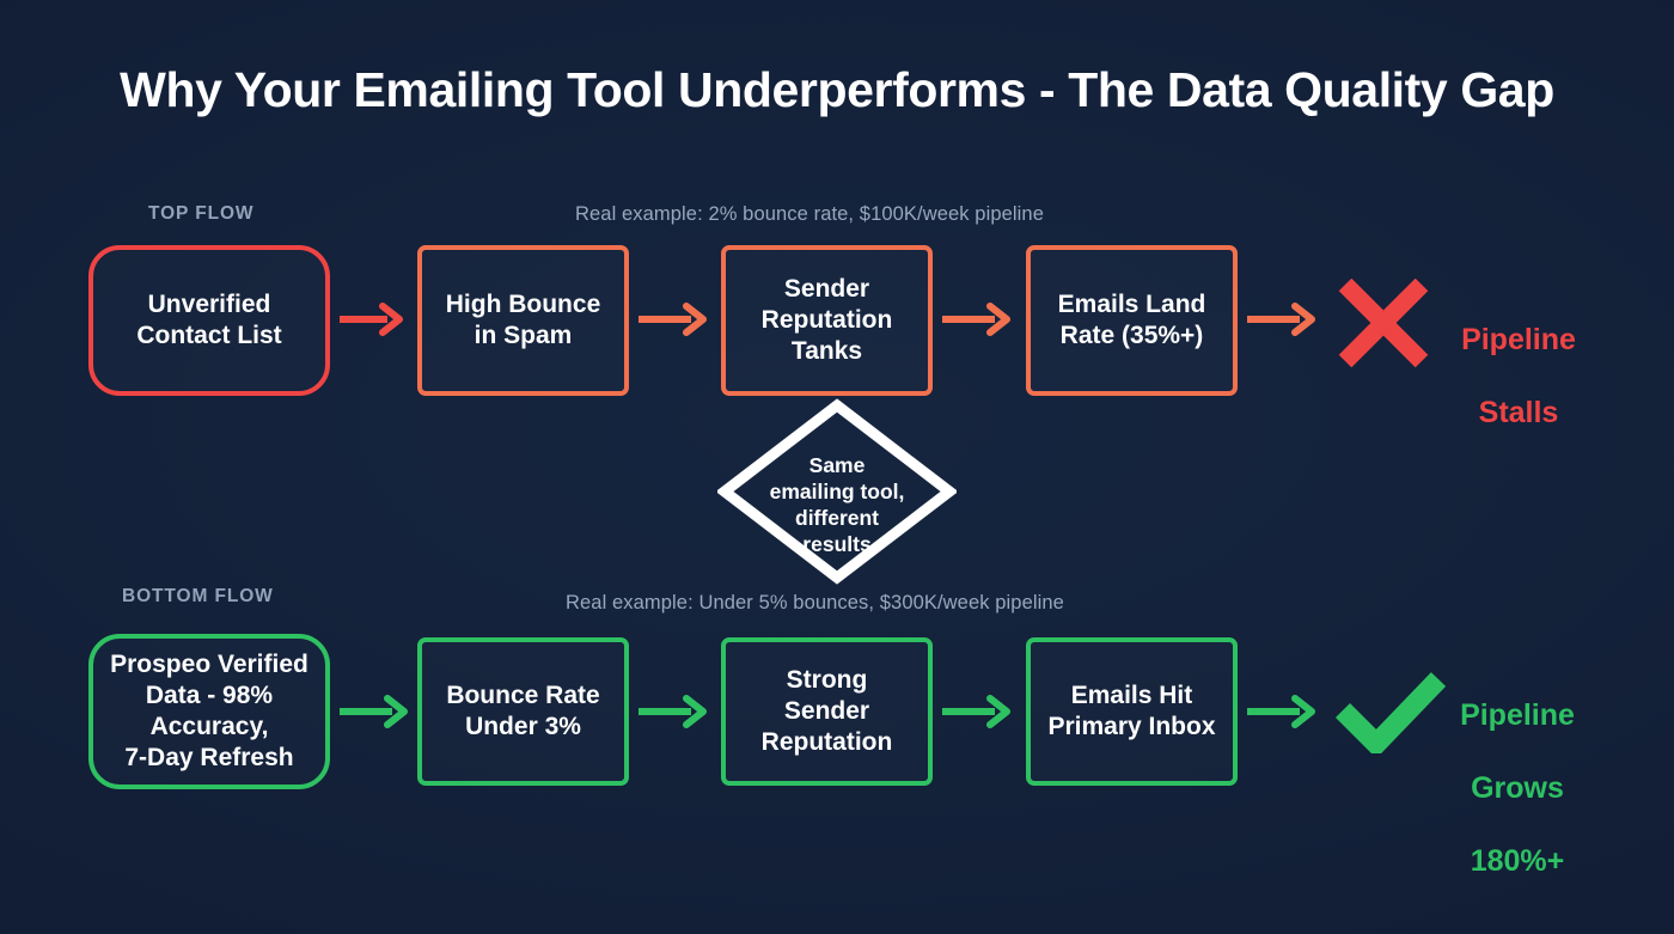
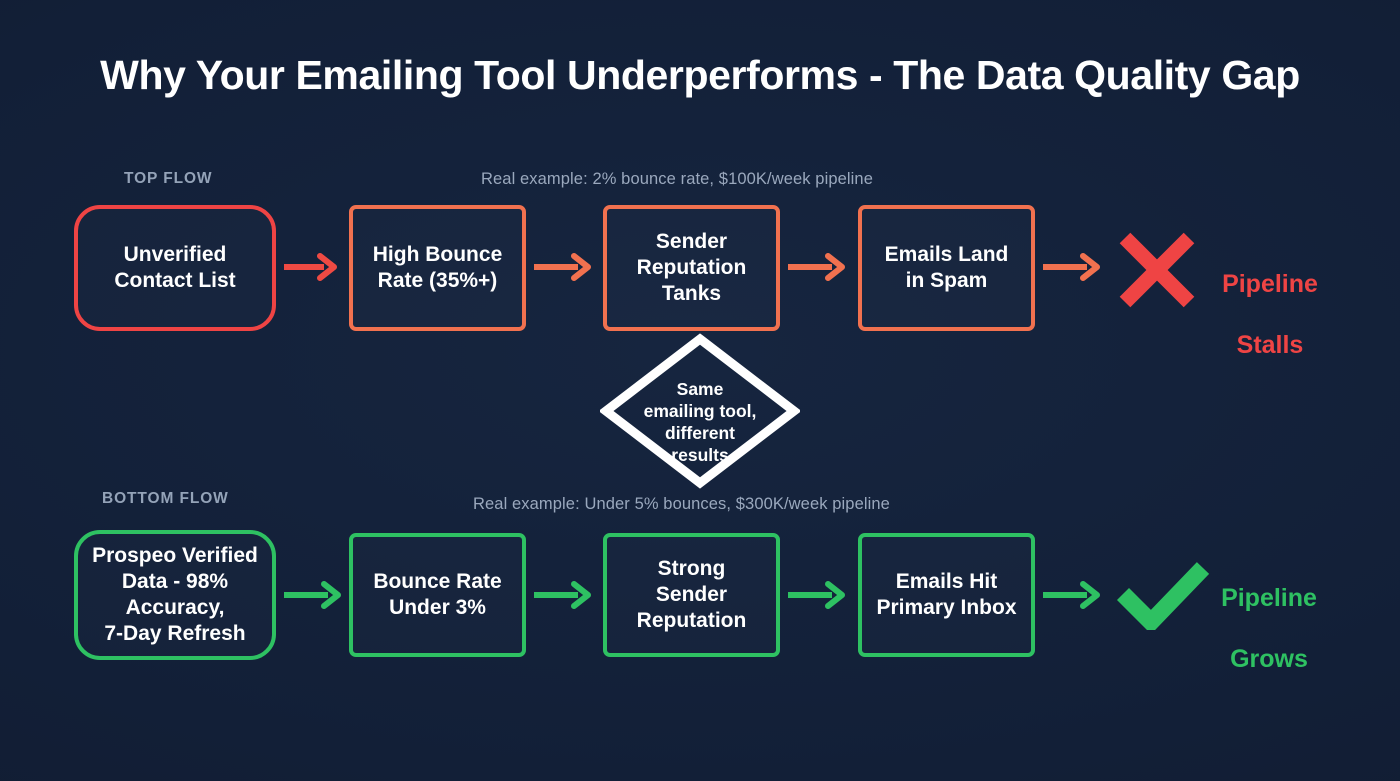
  Why Your Emailing Tool Underperforms - The Data Quality Gap
  TOP FLOW
  Real example: 2% bounce rate, $100K/week pipeline
  Unverified
  Contact List
  High Bounce
- in Spam
+ Rate (35%+)
  Sender
  Reputation
  Tanks
  Emails Land
- Rate (35%+)
+ in Spam
  Pipeline
  Stalls
  Same
  emailing tool,
  different
  results
  BOTTOM FLOW
  Real example: Under 5% bounces, $300K/week pipeline
  Prospeo Verified
  Data - 98%
  Accuracy,
  7-Day Refresh
  Bounce Rate
  Under 3%
  Strong
  Sender
  Reputation
  Emails Hit
  Primary Inbox
  Pipeline
  Grows
- 180%+
